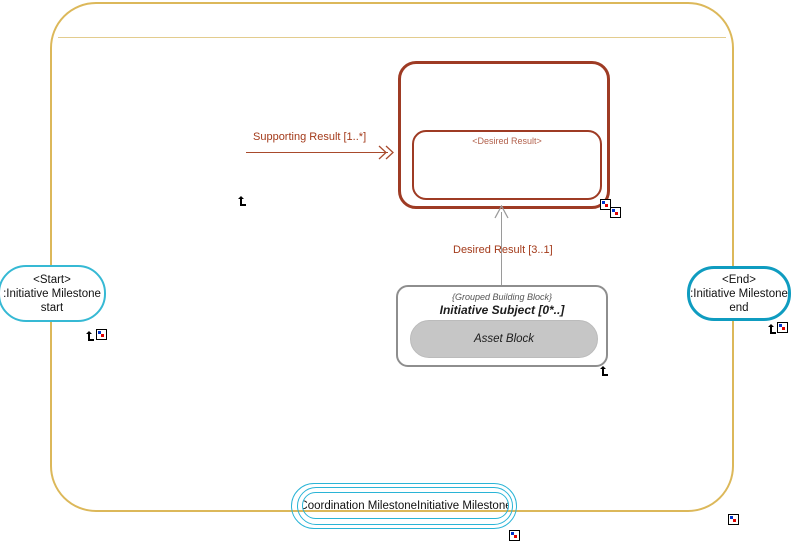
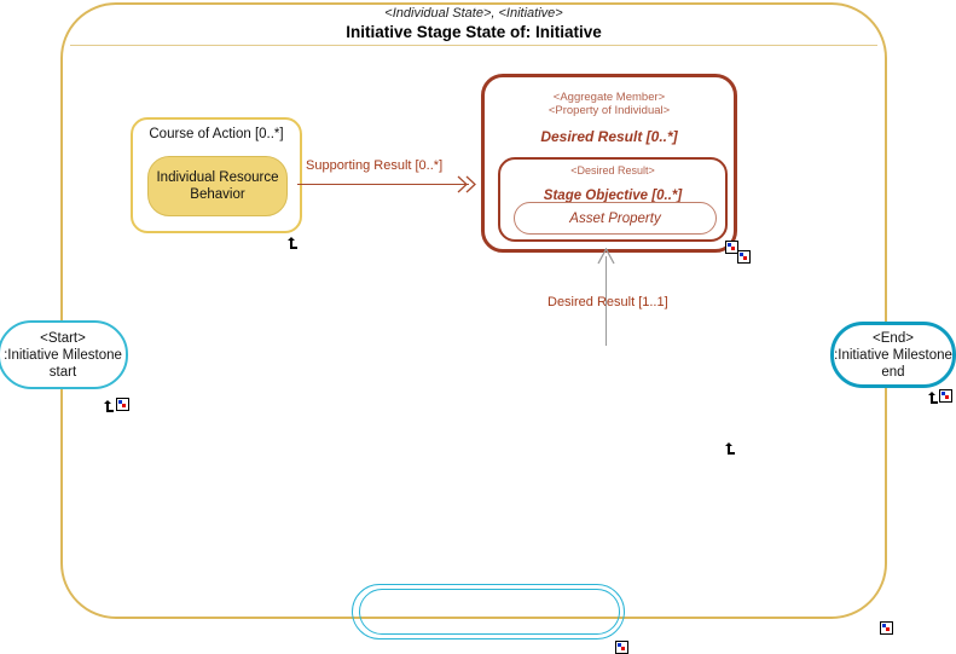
+ <Individual State>, <Initiative>
+ Initiative Stage State of: Initiative
+ Course of Action [0..*]
+ Individual Resource Behavior
+ <Aggregate Member>
+ <Property of Individual>
+ Desired Result [0..*]
  <Desired Result>
+ Stage Objective [0..*]
+ Asset Property
- Supporting Result [1..*]
+ Supporting Result [0..*]
- Desired Result [3..1]
+ Desired Result [1..1]
- {Grouped Building Block}
- Initiative Subject [0*..]
- Asset Block
  <Start>
  :Initiative Milestone
  start
  <End>
  :Initiative Milestone
  end
- Coordination MilestoneInitiative Milestone
